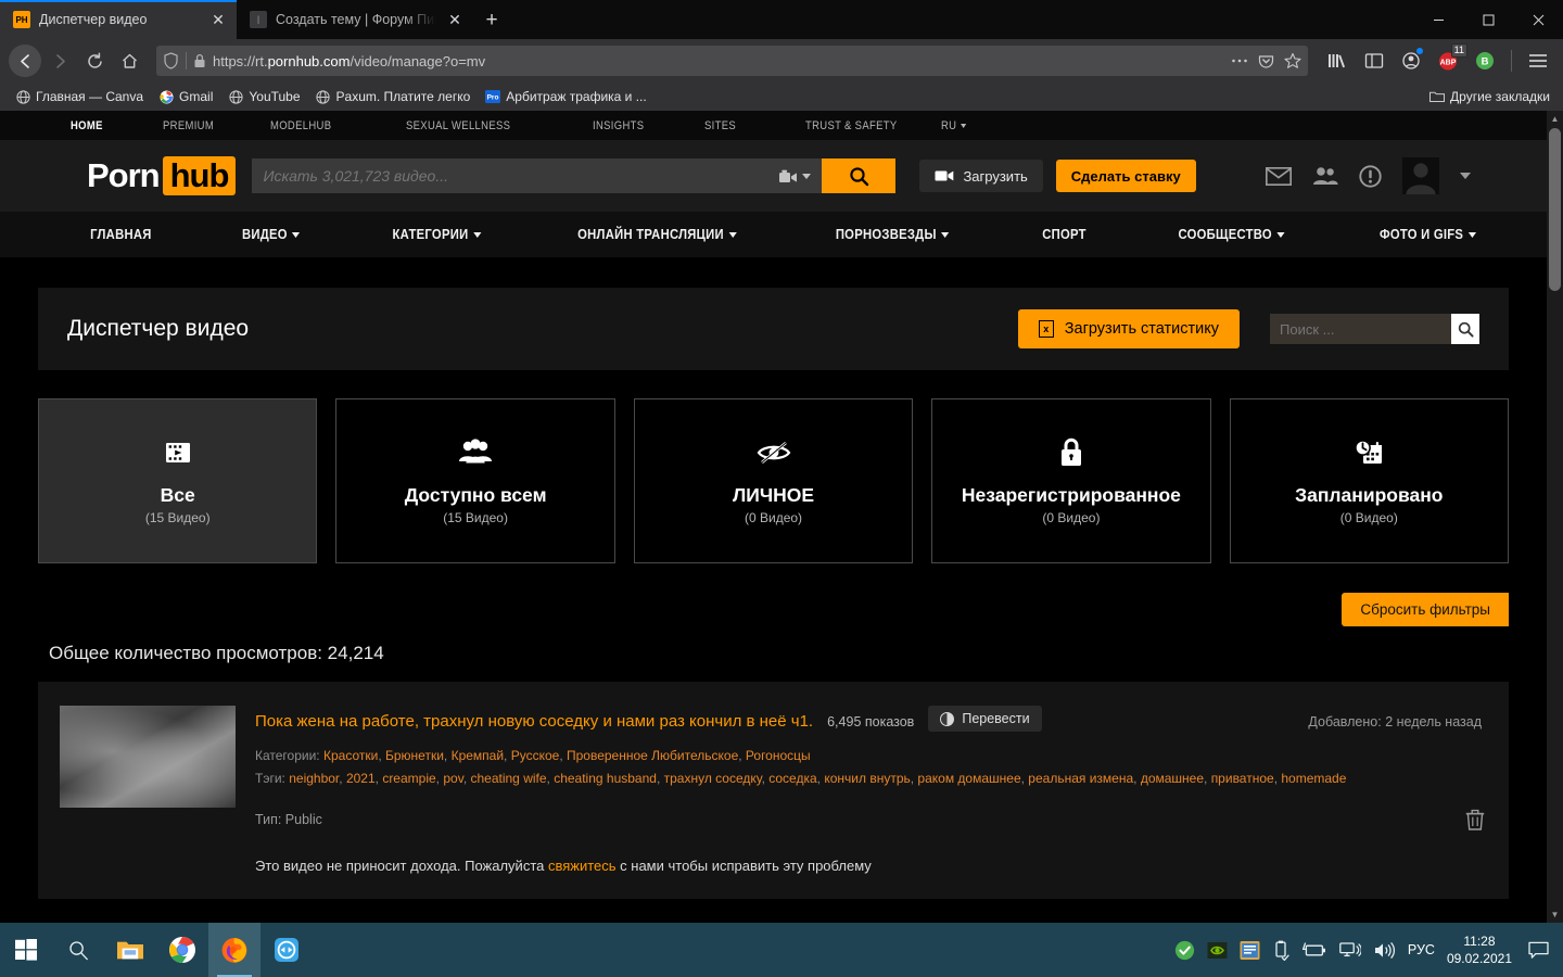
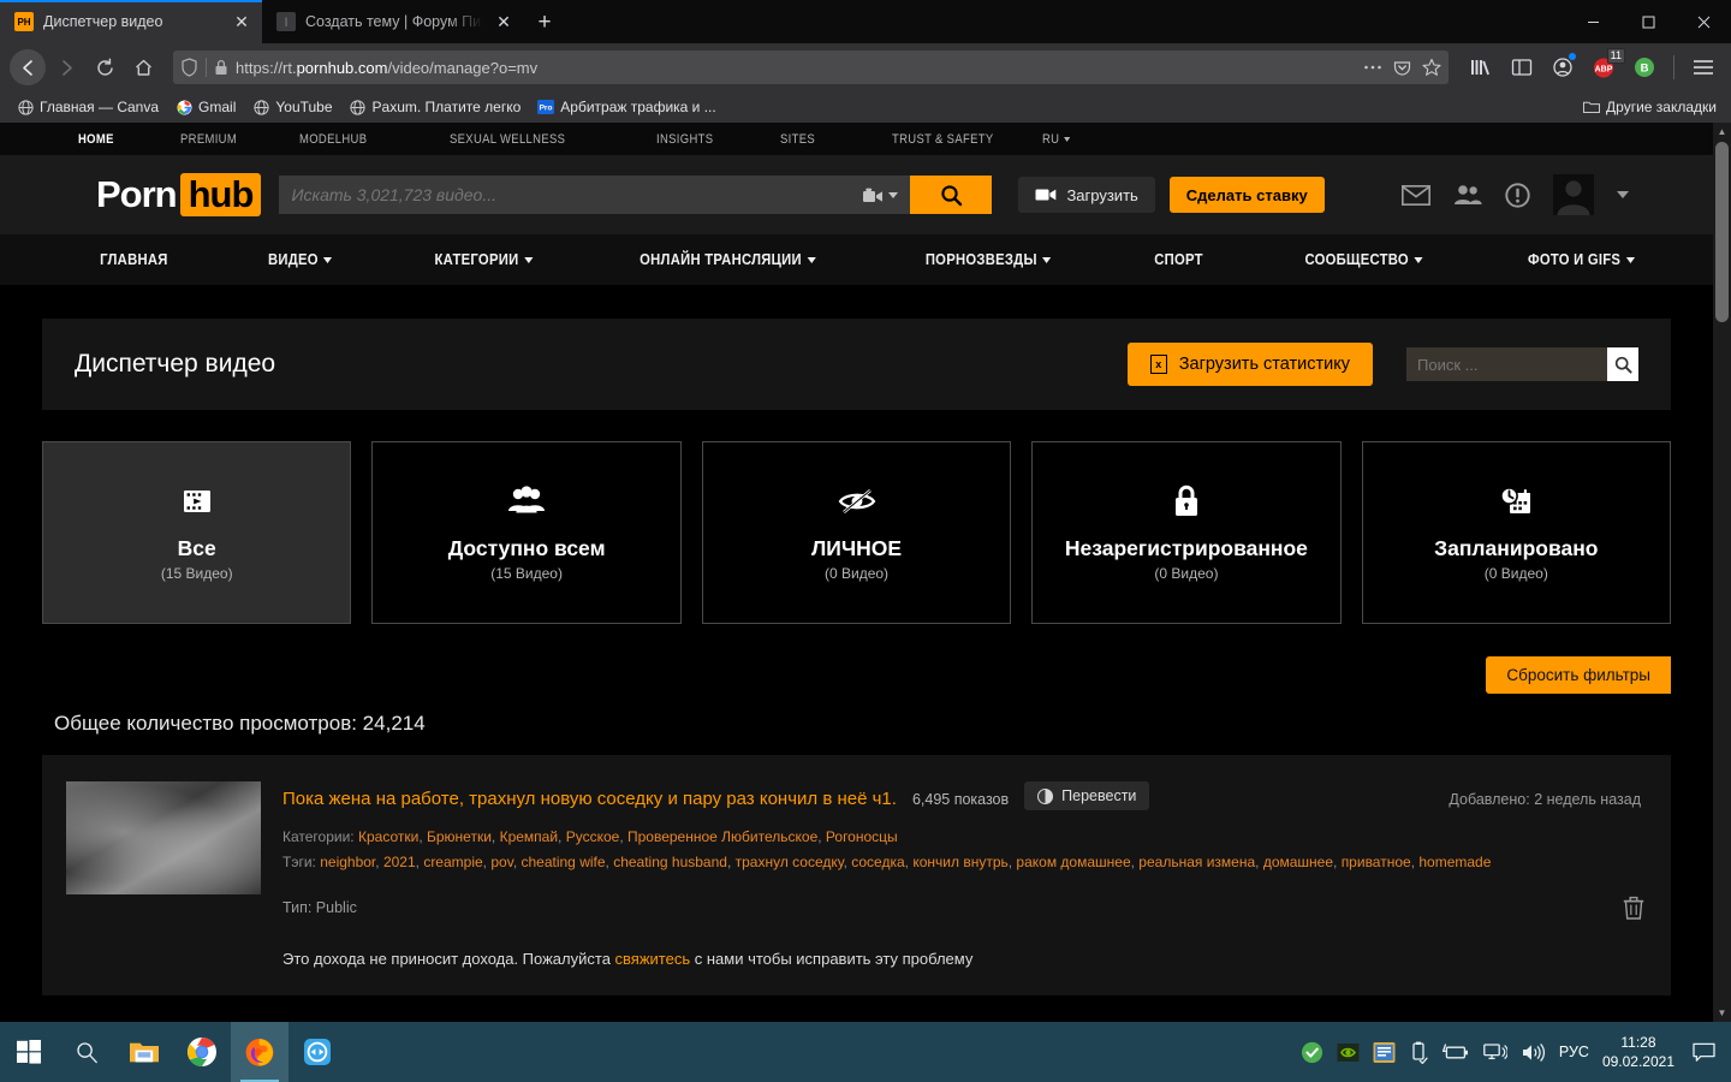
  PH
  Диспетчер видео
  ✕
  ᛁ
  Создать тему | Форум Пи
  ✕
  +
  https://rt.pornhub.com/video/manage?o=mv
  11
  B
  Главная — Canva
  Gmail
  YouTube
  Paxum. Платите легко
  Арбитраж трафика и ...
  Другие закладки
  HOME
  PREMIUM
  MODELHUB
  SEXUAL WELLNESS
  INSIGHTS
  SITES
  TRUST & SAFETY
  RU
  Porn
  hub
  Искать 3,021,723 видео...
  Загрузить
  Сделать ставку
  ГЛАВНАЯ
  ВИДЕО
  КАТЕГОРИИ
  ОНЛАЙН ТРАНСЛЯЦИИ
  ПОРНОЗВЕЗДЫ
  СПОРТ
  СООБЩЕСТВО
  ФОТО И GIFS
  Диспетчер видео
  x
  Загрузить статистику
  Поиск ...
  Все
  (15 Видео)
  Доступно всем
  (15 Видео)
  ЛИЧНОЕ
  (0 Видео)
  Незарегистрированное
  (0 Видео)
  Запланировано
  (0 Видео)
  Сбросить фильтры
  Общее количество просмотров: 24,214
- Пока жена на работе, трахнул новую соседку и нами раз кончил в неё ч1.
+ Пока жена на работе, трахнул новую соседку и пару раз кончил в неё ч1.
  6,495 показов
  Перевести
  Добавлено: 2 недель назад
  Категории: Красотки, Брюнетки, Кремпай, Русское, Проверенное Любительское, Рогоносцы
  Тэги: neighbor, 2021, creampie, pov, cheating wife, cheating husband, трахнул соседку, соседка, кончил внутрь, раком домашнее, реальная измена, домашнее, приватное, homemade
  Тип: Public
- Это видео не приносит дохода. Пожалуйста свяжитесь с нами чтобы исправить эту проблему
+ Это дохода не приносит дохода. Пожалуйста свяжитесь с нами чтобы исправить эту проблему
  ▲
  ▼
  РУС
  11:28
  09.02.2021
